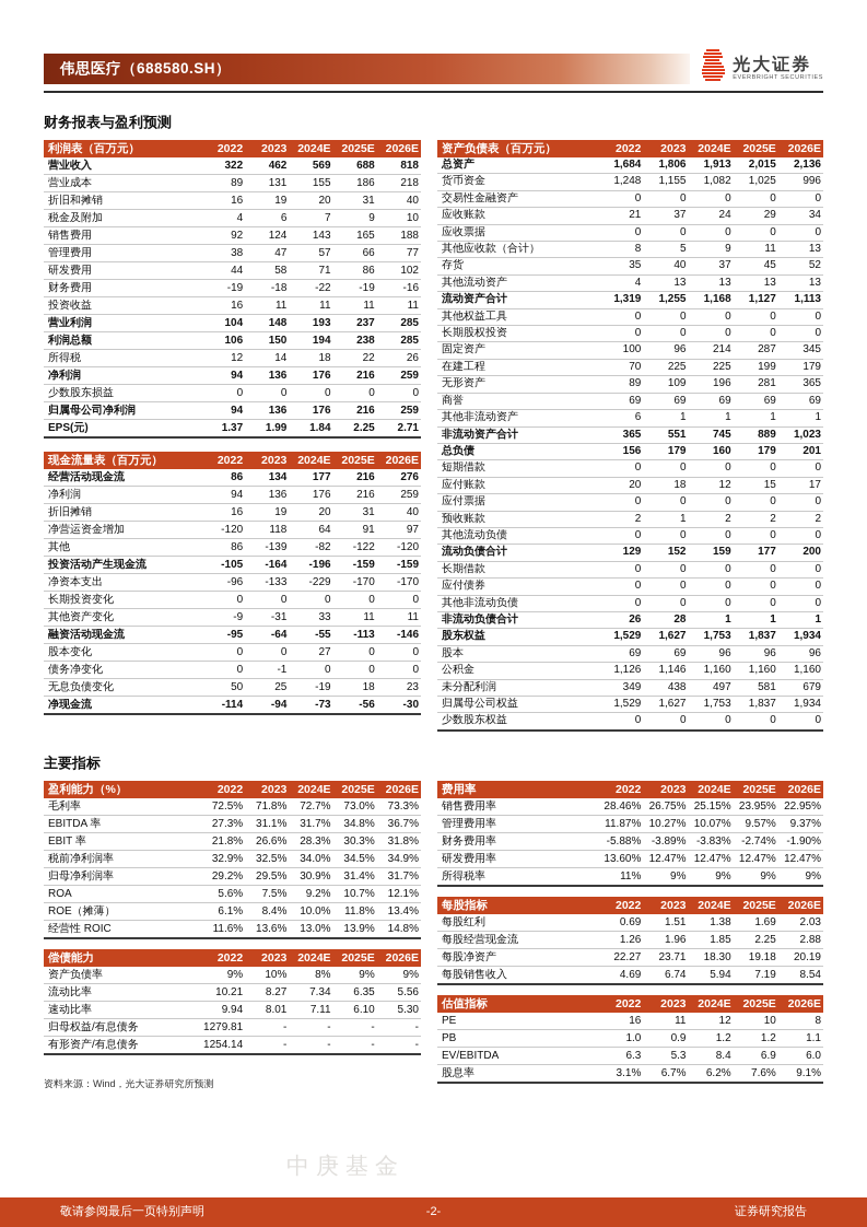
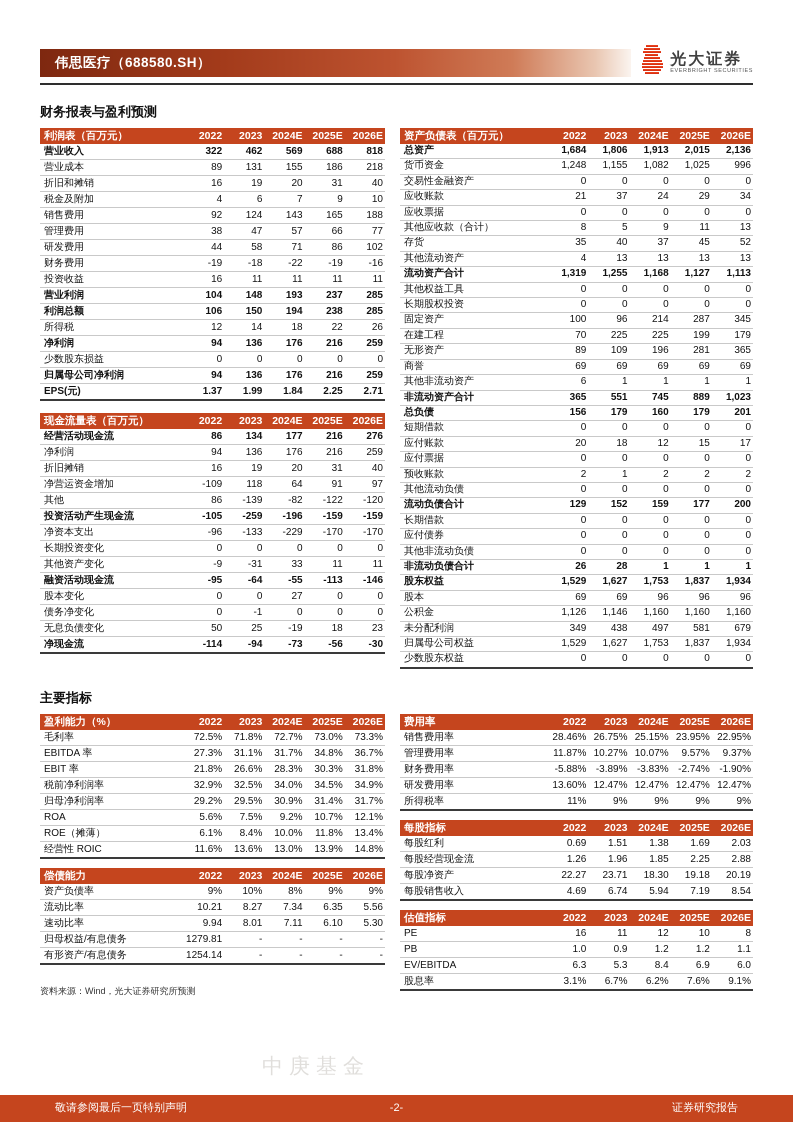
  伟思医疗（688580.SH）
  光大证券
  财务报表与盈利预测
  利润表（百万元）	2022	2023	2024E	2025E	2026E
  营业收入	322	462	569	688	818
  营业成本	89	131	155	186	218
  折旧和摊销	16	19	20	31	40
  税金及附加	4	6	7	9	10
  销售费用	92	124	143	165	188
  管理费用	38	47	57	66	77
  研发费用	44	58	71	86	102
  财务费用	-19	-18	-22	-19	-16
  投资收益	16	11	11	11	11
  营业利润	104	148	193	237	285
  利润总额	106	150	194	238	285
  所得税	12	14	18	22	26
  净利润	94	136	176	216	259
  少数股东损益	0	0	0	0	0
  归属母公司净利润	94	136	176	216	259
  EPS(元)	1.37	1.99	1.84	2.25	2.71
  现金流量表（百万元）	2022	2023	2024E	2025E	2026E
  经营活动现金流	86	134	177	216	276
  净利润	94	136	176	216	259
  折旧摊销	16	19	20	31	40
- 净营运资金增加	-120	118	64	91	97
+ 净营运资金增加	-109	118	64	91	97
  其他	86	-139	-82	-122	-120
- 投资活动产生现金流	-105	-164	-196	-159	-159
+ 投资活动产生现金流	-105	-259	-196	-159	-159
  净资本支出	-96	-133	-229	-170	-170
  长期投资变化	0	0	0	0	0
  其他资产变化	-9	-31	33	11	11
  融资活动现金流	-95	-64	-55	-113	-146
  股本变化	0	0	27	0	0
  债务净变化	0	-1	0	0	0
  无息负债变化	50	25	-19	18	23
  净现金流	-114	-94	-73	-56	-30
  资产负债表（百万元）	2022	2023	2024E	2025E	2026E
  总资产	1,684	1,806	1,913	2,015	2,136
  货币资金	1,248	1,155	1,082	1,025	996
  交易性金融资产	0	0	0	0	0
  应收账款	21	37	24	29	34
  应收票据	0	0	0	0	0
  其他应收款（合计）	8	5	9	11	13
  存货	35	40	37	45	52
  其他流动资产	4	13	13	13	13
  流动资产合计	1,319	1,255	1,168	1,127	1,113
  其他权益工具	0	0	0	0	0
  长期股权投资	0	0	0	0	0
  固定资产	100	96	214	287	345
  在建工程	70	225	225	199	179
  无形资产	89	109	196	281	365
  商誉	69	69	69	69	69
  其他非流动资产	6	1	1	1	1
  非流动资产合计	365	551	745	889	1,023
  总负债	156	179	160	179	201
  短期借款	0	0	0	0	0
  应付账款	20	18	12	15	17
  应付票据	0	0	0	0	0
  预收账款	2	1	2	2	2
  其他流动负债	0	0	0	0	0
  流动负债合计	129	152	159	177	200
  长期借款	0	0	0	0	0
  应付债券	0	0	0	0	0
  其他非流动负债	0	0	0	0	0
  非流动负债合计	26	28	1	1	1
  股东权益	1,529	1,627	1,753	1,837	1,934
  股本	69	69	96	96	96
  公积金	1,126	1,146	1,160	1,160	1,160
  未分配利润	349	438	497	581	679
  归属母公司权益	1,529	1,627	1,753	1,837	1,934
  少数股东权益	0	0	0	0	0
  主要指标
  盈利能力（%）	2022	2023	2024E	2025E	2026E
  毛利率	72.5%	71.8%	72.7%	73.0%	73.3%
  EBITDA 率	27.3%	31.1%	31.7%	34.8%	36.7%
  EBIT 率	21.8%	26.6%	28.3%	30.3%	31.8%
  税前净利润率	32.9%	32.5%	34.0%	34.5%	34.9%
  归母净利润率	29.2%	29.5%	30.9%	31.4%	31.7%
  ROA	5.6%	7.5%	9.2%	10.7%	12.1%
  ROE（摊薄）	6.1%	8.4%	10.0%	11.8%	13.4%
  经营性 ROIC	11.6%	13.6%	13.0%	13.9%	14.8%
  偿债能力	2022	2023	2024E	2025E	2026E
  资产负债率	9%	10%	8%	9%	9%
  流动比率	10.21	8.27	7.34	6.35	5.56
  速动比率	9.94	8.01	7.11	6.10	5.30
  归母权益/有息债务	1279.81	-	-	-	-
  有形资产/有息债务	1254.14	-	-	-	-
  资料来源：Wind，光大证券研究所预测
  费用率	2022	2023	2024E	2025E	2026E
  销售费用率	28.46%	26.75%	25.15%	23.95%	22.95%
  管理费用率	11.87%	10.27%	10.07%	9.57%	9.37%
  财务费用率	-5.88%	-3.89%	-3.83%	-2.74%	-1.90%
  研发费用率	13.60%	12.47%	12.47%	12.47%	12.47%
  所得税率	11%	9%	9%	9%	9%
  每股指标	2022	2023	2024E	2025E	2026E
  每股红利	0.69	1.51	1.38	1.69	2.03
  每股经营现金流	1.26	1.96	1.85	2.25	2.88
  每股净资产	22.27	23.71	18.30	19.18	20.19
  每股销售收入	4.69	6.74	5.94	7.19	8.54
  估值指标	2022	2023	2024E	2025E	2026E
  PE	16	11	12	10	8
  PB	1.0	0.9	1.2	1.2	1.1
  EV/EBITDA	6.3	5.3	8.4	6.9	6.0
  股息率	3.1%	6.7%	6.2%	7.6%	9.1%
  中庚基金
  敬请参阅最后一页特别声明
  -2-
  证券研究报告
